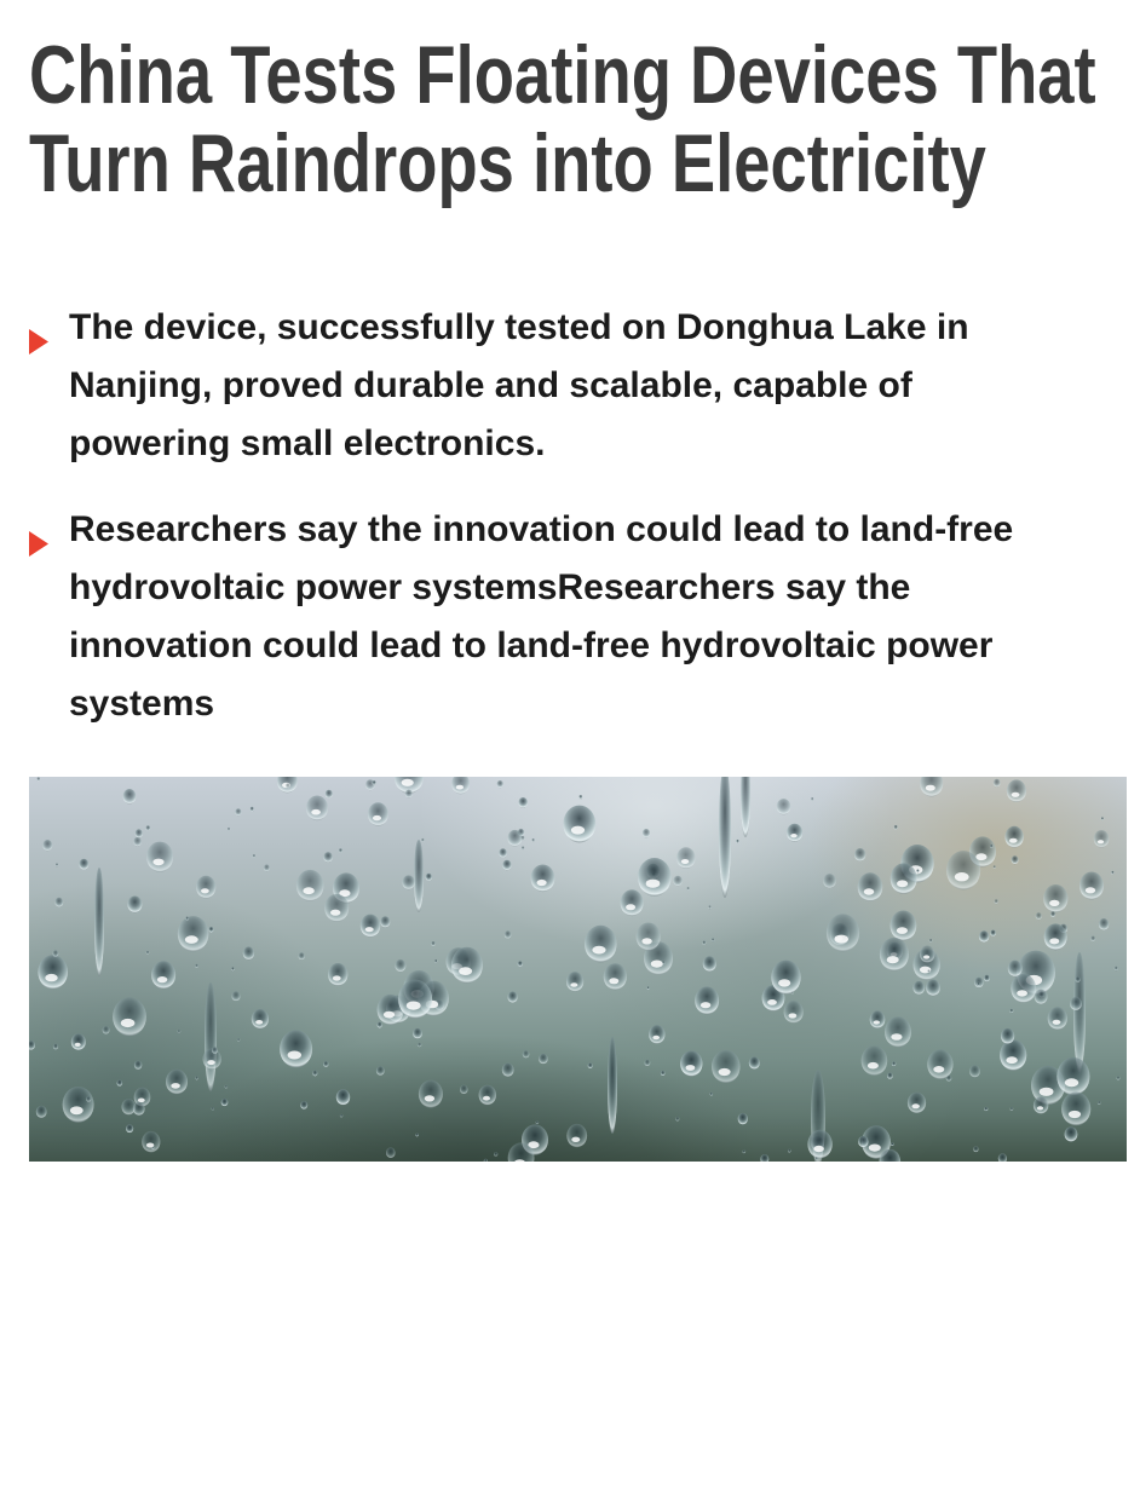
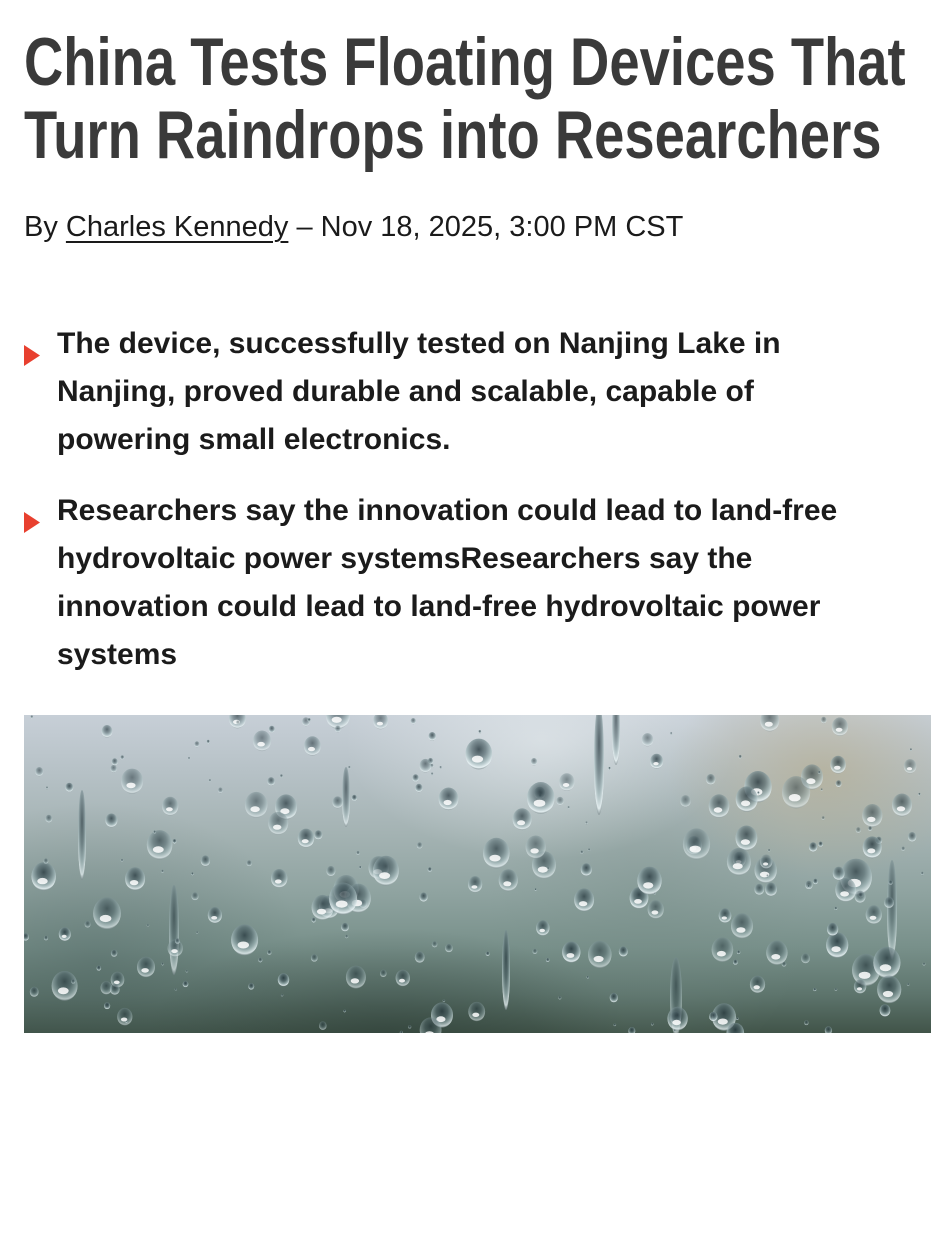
- China Tests Floating Devices That Turn Raindrops into Electricity
+ China Tests Floating Devices That Turn Raindrops into Researchers
+ By Charles Kennedy – Nov 18, 2025, 3:00 PM CST
- The device, successfully tested on Donghua Lake in Nanjing, proved durable and scalable, capable of powering small electronics.
+ The device, successfully tested on Nanjing Lake in Nanjing, proved durable and scalable, capable of powering small electronics.
  Researchers say the innovation could lead to land-free hydrovoltaic power systemsResearchers say the innovation could lead to land-free hydrovoltaic power systems
